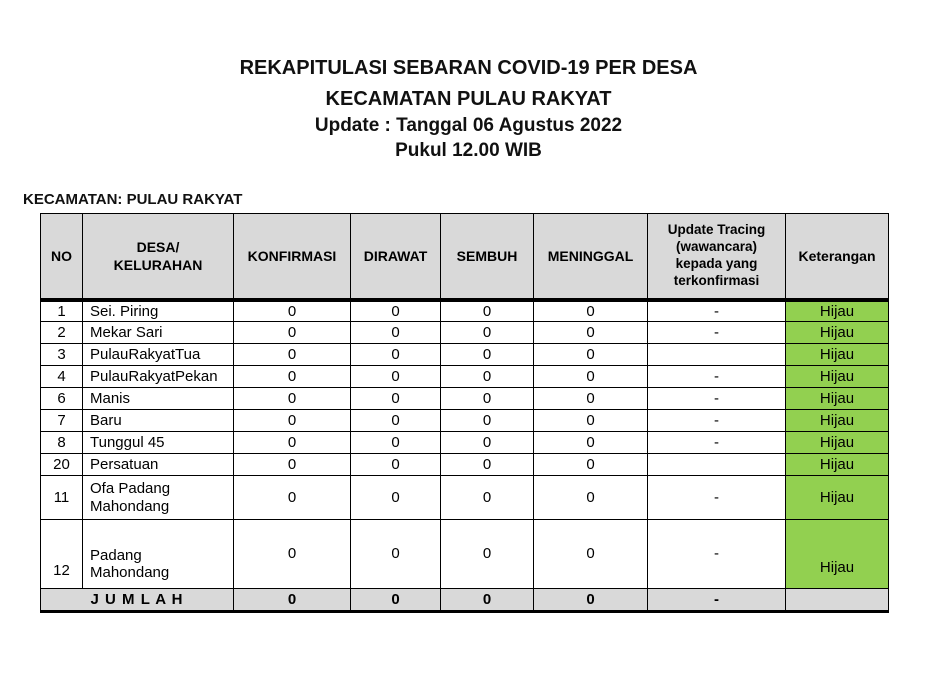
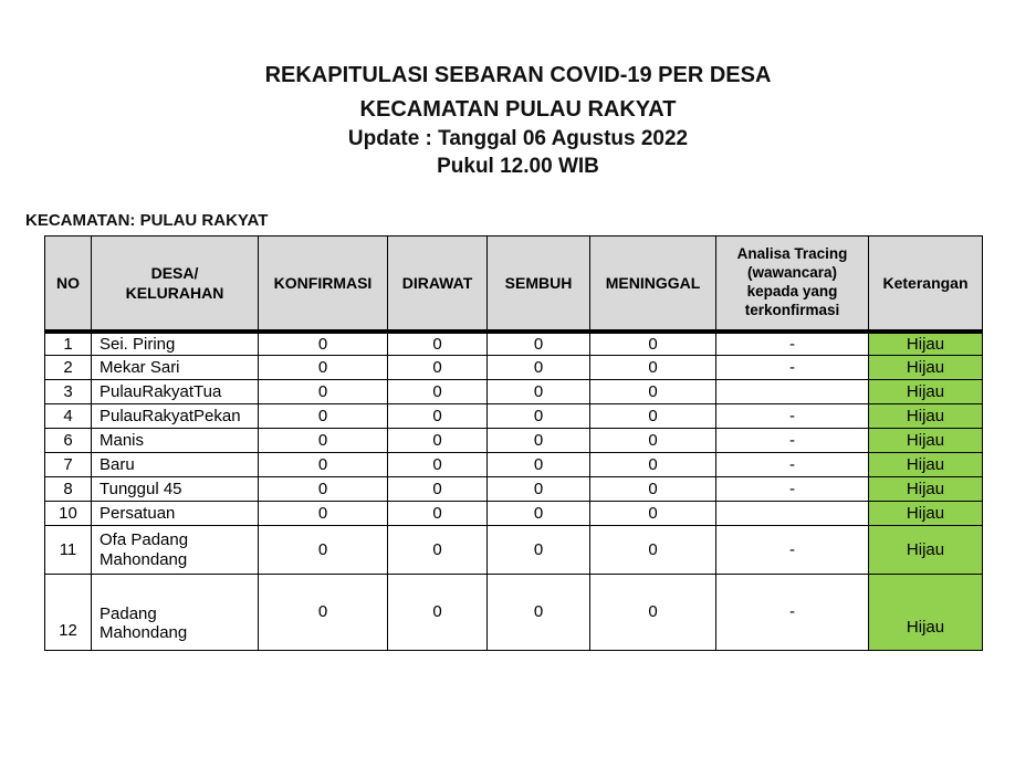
  REKAPITULASI SEBARAN COVID-19 PER DESA
  KECAMATAN PULAU RAKYAT
  Update : Tanggal 06 Agustus 2022
  Pukul 12.00 WIB
  KECAMATAN: PULAU RAKYAT
- NO	DESA/ KELURAHAN	KONFIRMASI	DIRAWAT	SEMBUH	MENINGGAL	Update Tracing (wawancara) kepada yang terkonfirmasi	Keterangan
+ NO	DESA/ KELURAHAN	KONFIRMASI	DIRAWAT	SEMBUH	MENINGGAL	Analisa Tracing (wawancara) kepada yang terkonfirmasi	Keterangan
  1	Sei. Piring	0	0	0	0	-	Hijau
  2	Mekar Sari	0	0	0	0	-	Hijau
  3	PulauRakyatTua	0	0	0	0		Hijau
  4	PulauRakyatPekan	0	0	0	0	-	Hijau
  6	Manis	0	0	0	0	-	Hijau
  7	Baru	0	0	0	0	-	Hijau
  8	Tunggul 45	0	0	0	0	-	Hijau
- 20	Persatuan	0	0	0	0		Hijau
+ 10	Persatuan	0	0	0	0		Hijau
  11	Ofa Padang Mahondang	0	0	0	0	-	Hijau
  12	Padang Mahondang	0	0	0	0	-	Hijau
- J U M L A H	0	0	0	0	-
